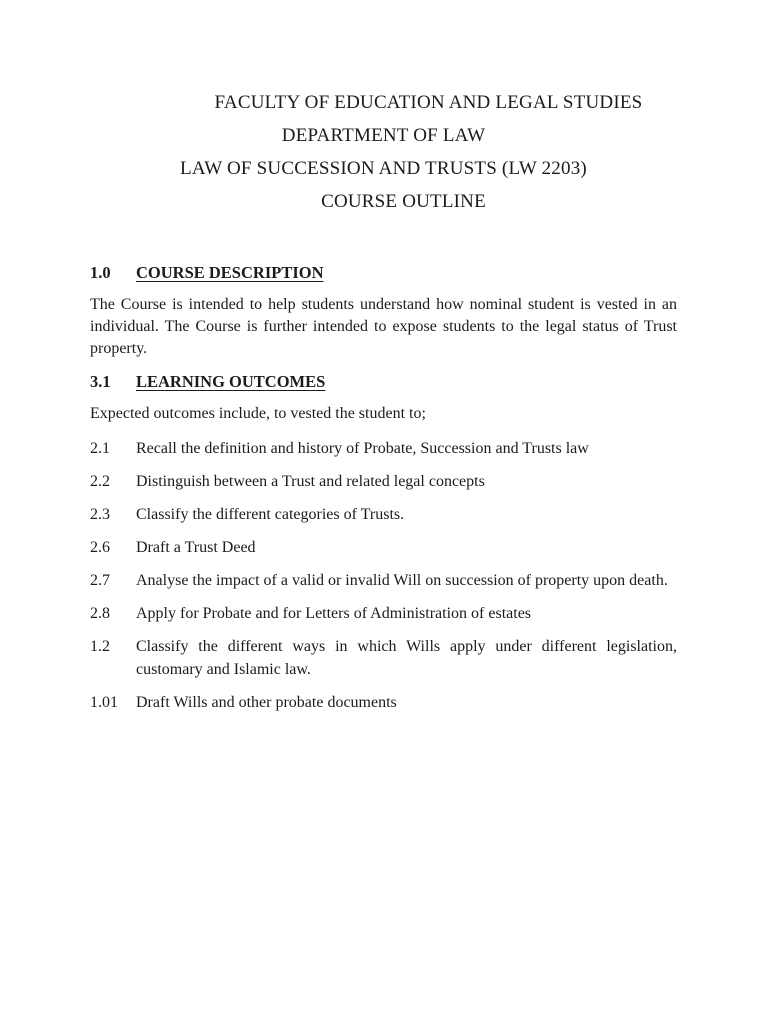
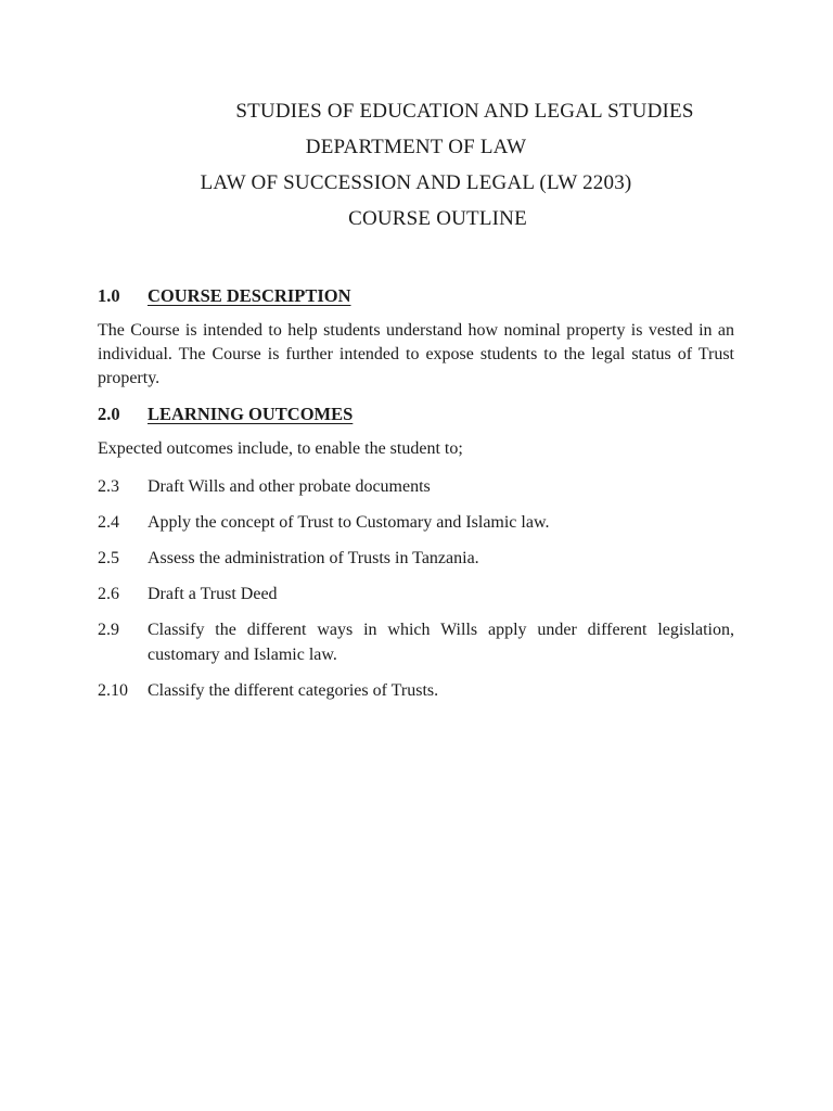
- FACULTY OF EDUCATION AND LEGAL STUDIES
+ STUDIES OF EDUCATION AND LEGAL STUDIES
  DEPARTMENT OF LAW
- LAW OF SUCCESSION AND TRUSTS (LW 2203)
+ LAW OF SUCCESSION AND LEGAL (LW 2203)
  COURSE OUTLINE
  1.0
  COURSE DESCRIPTION
- The Course is intended to help students understand how nominal student is vested in an individual. The Course is further intended to expose students to the legal status of Trust property.
+ The Course is intended to help students understand how nominal property is vested in an individual. The Course is further intended to expose students to the legal status of Trust property.
- 3.1
+ 2.0
  LEARNING OUTCOMES
- Expected outcomes include, to vested the student to;
+ Expected outcomes include, to enable the student to;
- 2.1
- Recall the definition and history of Probate, Succession and Trusts law
- 2.2
- Distinguish between a Trust and related legal concepts
  2.3
- Classify the different categories of Trusts.
+ Draft Wills and other probate documents
+ 2.4
+ Apply the concept of Trust to Customary and Islamic law.
+ 2.5
+ Assess the administration of Trusts in Tanzania.
  2.6
  Draft a Trust Deed
- 2.7
- Analyse the impact of a valid or invalid Will on succession of property upon death.
- 2.8
- Apply for Probate and for Letters of Administration of estates
- 1.2
+ 2.9
  Classify the different ways in which Wills apply under different legislation, customary and Islamic law.
- 1.01
+ 2.10
- Draft Wills and other probate documents
+ Classify the different categories of Trusts.
